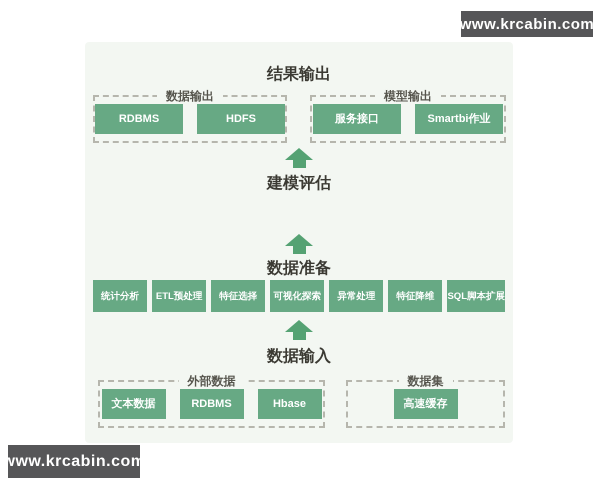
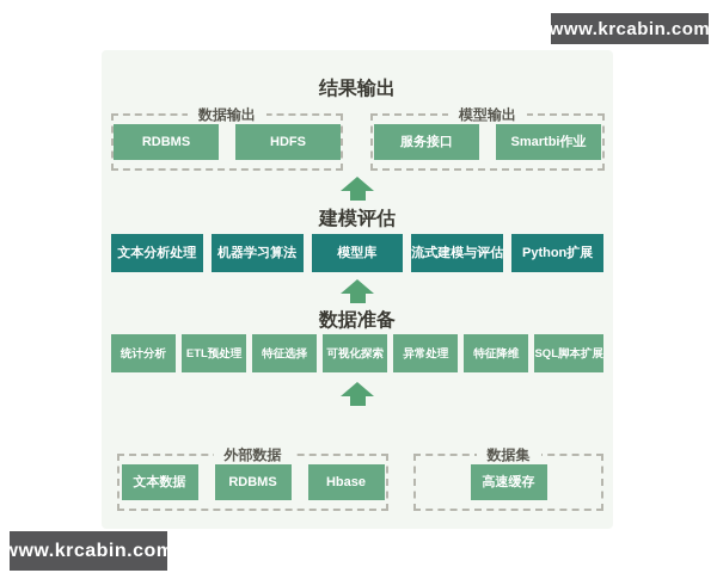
  www.krcabin.com
  结果输出
  数据输出
  RDBMS
  HDFS
  模型输出
  服务接口
  Smartbi作业
  建模评估
+ 文本分析处理
+ 机器学习算法
+ 模型库
+ 流式建模与评估
+ Python扩展
  数据准备
  统计分析
  ETL预处理
  特征选择
  可视化探索
  异常处理
  特征降维
  SQL脚本扩展
- 数据输入
  外部数据
  文本数据
  RDBMS
  Hbase
  数据集
  高速缓存
  www.krcabin.com
